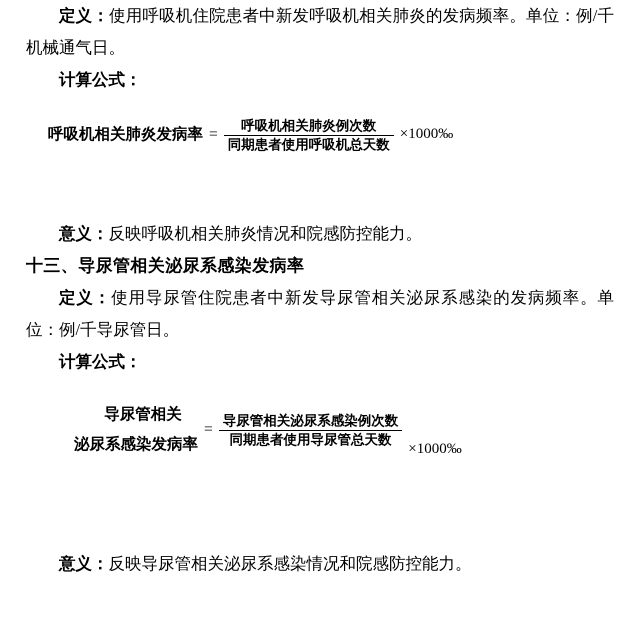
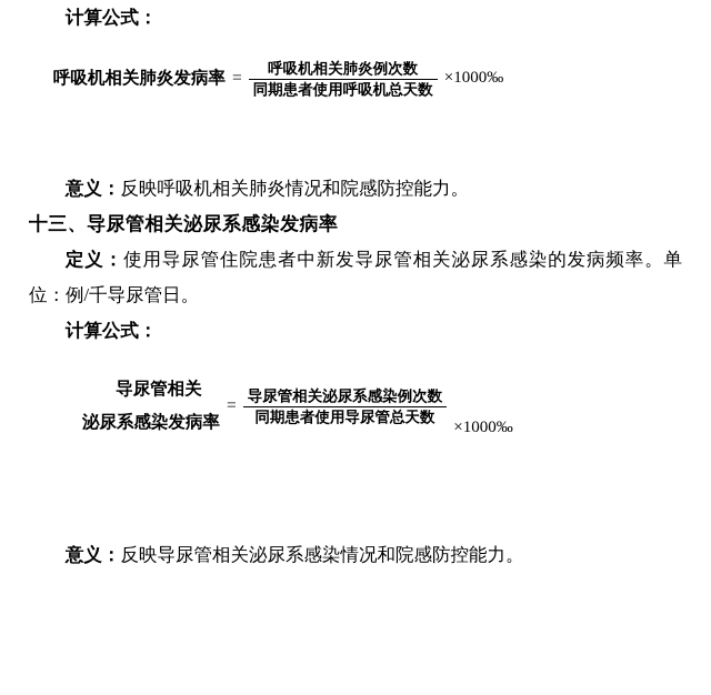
- 定义：使用呼吸机住院患者中新发呼吸机相关肺炎的发病频率。单位：例/千机械通气日。
  计算公式：
  呼吸机相关肺炎发病率
  =
  呼吸机相关肺炎例次数
  同期患者使用呼吸机总天数
  ×1000‰
  意义：反映呼吸机相关肺炎情况和院感防控能力。
  十三、导尿管相关泌尿系感染发病率
  定义：使用导尿管住院患者中新发导尿管相关泌尿系感染的发病频率。单位：例/千导尿管日。
  计算公式：
  导尿管相关
  泌尿系感染发病率
  =
  导尿管相关泌尿系感染例次数
  同期患者使用导尿管总天数
  ×1000‰
  意义：反映导尿管相关泌尿系感染情况和院感防控能力。
